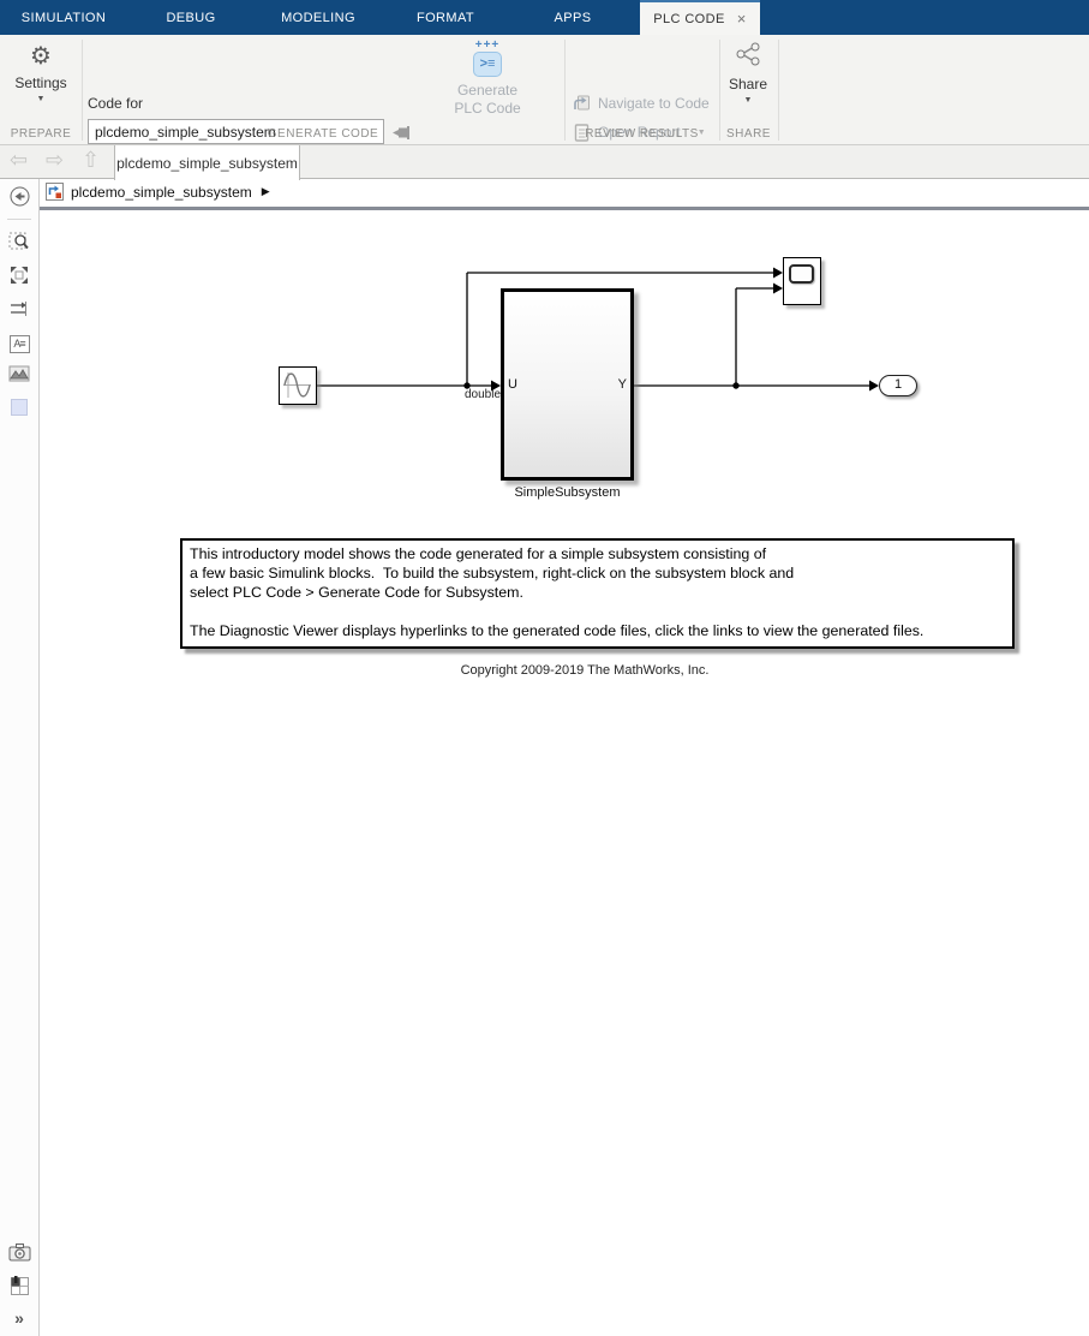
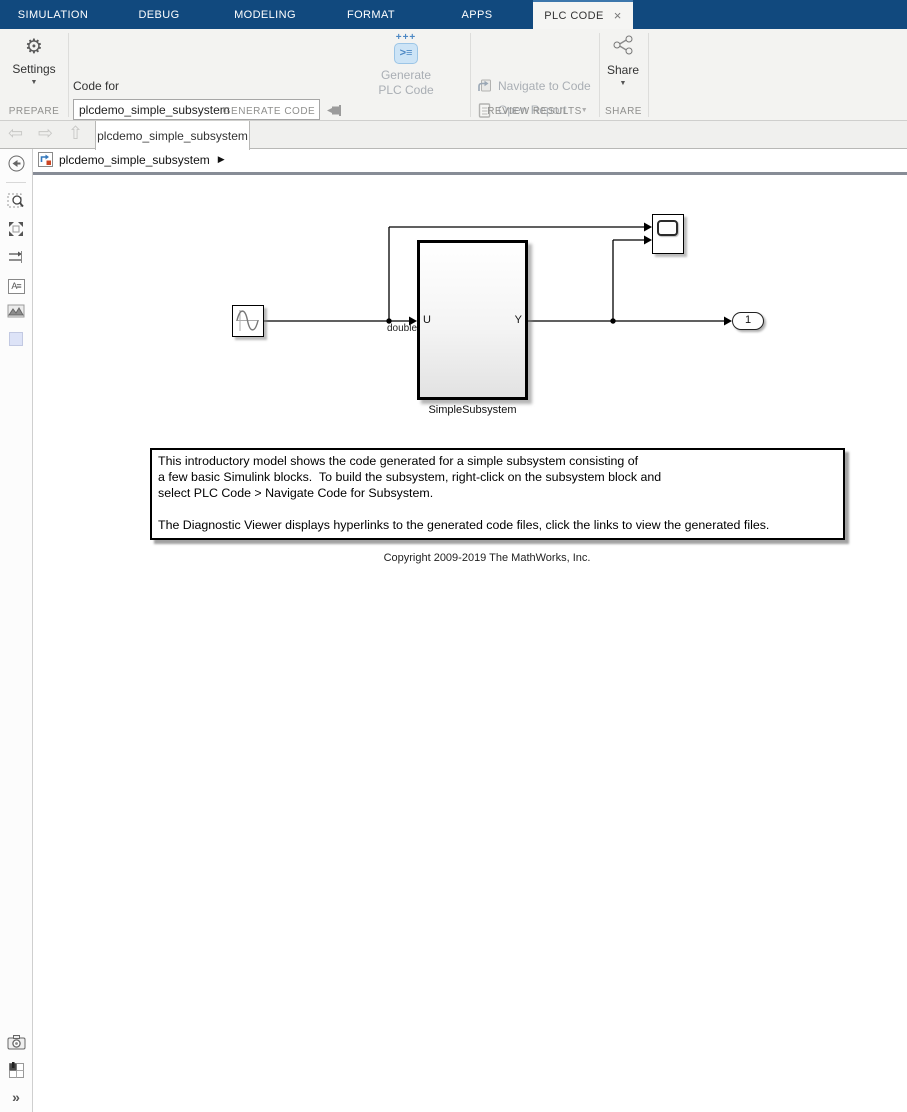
  SIMULATION
  DEBUG
  MODELING
  FORMAT
  APPS
  PLC CODE
  ×
  ⚙
  Settings
  PREPARE
  Code for
  plcdemo_simple_subsystem
  +++
  >≡
  Generate
  PLC Code
  GENERATE CODE
  Navigate to Code
  Open Report
  REVIEW RESULTS
  Share
  SHARE
  ⇦
  ⇨
  ⇧
  plcdemo_simple_subsystem
  plcdemo_simple_subsystem
  ▶
  A≡
  »
  U
  Y
  SimpleSubsystem
  1
  double
  This introductory model shows the code generated for a simple subsystem consisting of
  a few basic Simulink blocks. To build the subsystem, right-click on the subsystem block and
- select PLC Code > Generate Code for Subsystem.
+ select PLC Code > Navigate Code for Subsystem.
  The Diagnostic Viewer displays hyperlinks to the generated code files, click the links to view the generated files.
  Copyright 2009-2019 The MathWorks, Inc.
